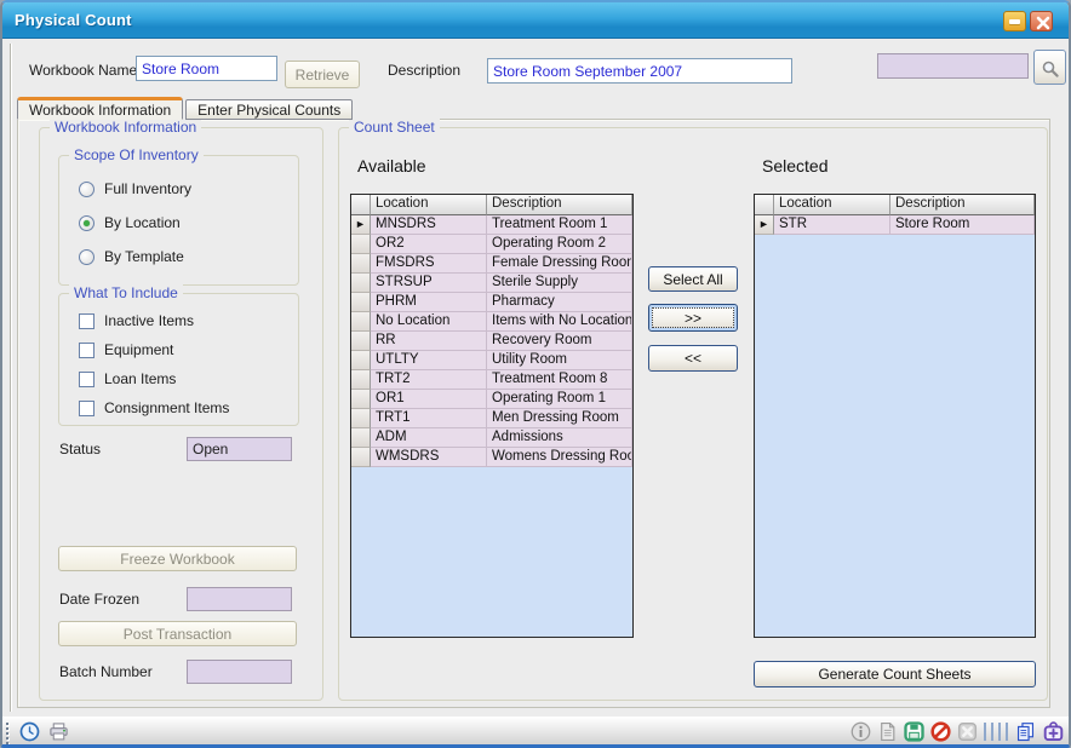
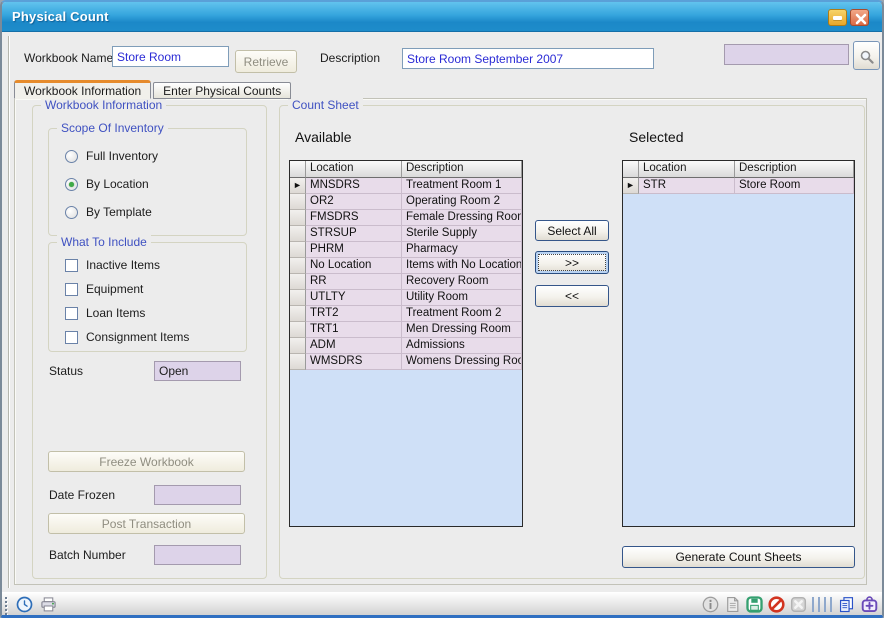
  Physical Count
  Workbook Name
  Store Room
  Retrieve
  Description
  Store Room September 2007
  Workbook Information
  Enter Physical Counts
  Workbook Information
  Scope Of Inventory
  Full Inventory
  By Location
  By Template
  What To Include
  Inactive Items
  Equipment
  Loan Items
  Consignment Items
  Status
  Open
  Freeze Workbook
  Date Frozen
  Post Transaction
  Batch Number
  Count Sheet
  Available
  Location
  Description
  MNSDRS
  Treatment Room 1
  OR2
  Operating Room 2
  FMSDRS
  Female Dressing Roo
  STRSUP
  Sterile Supply
  PHRM
  Pharmacy
  No Location
  Items with No Location
  RR
  Recovery Room
  UTLTY
  Utility Room
  TRT2
- Treatment Room 8
+ Treatment Room 2
- OR1
- Operating Room 1
  TRT1
  Men Dressing Room
  ADM
  Admissions
  WMSDRS
  Womens Dressing Roo
  Select All
  >>
  <<
  Selected
  Location
  Description
  STR
  Store Room
  Generate Count Sheets
